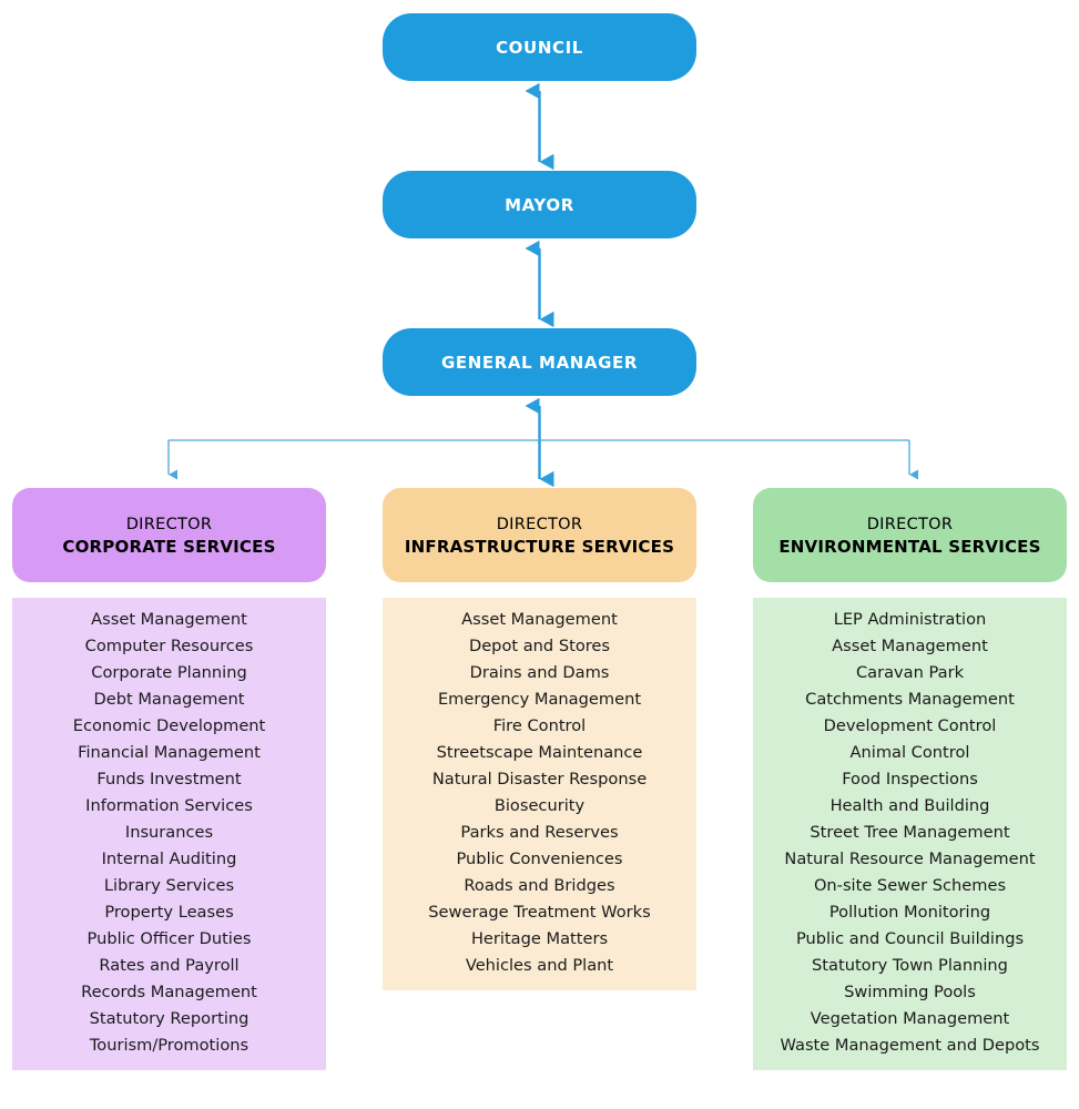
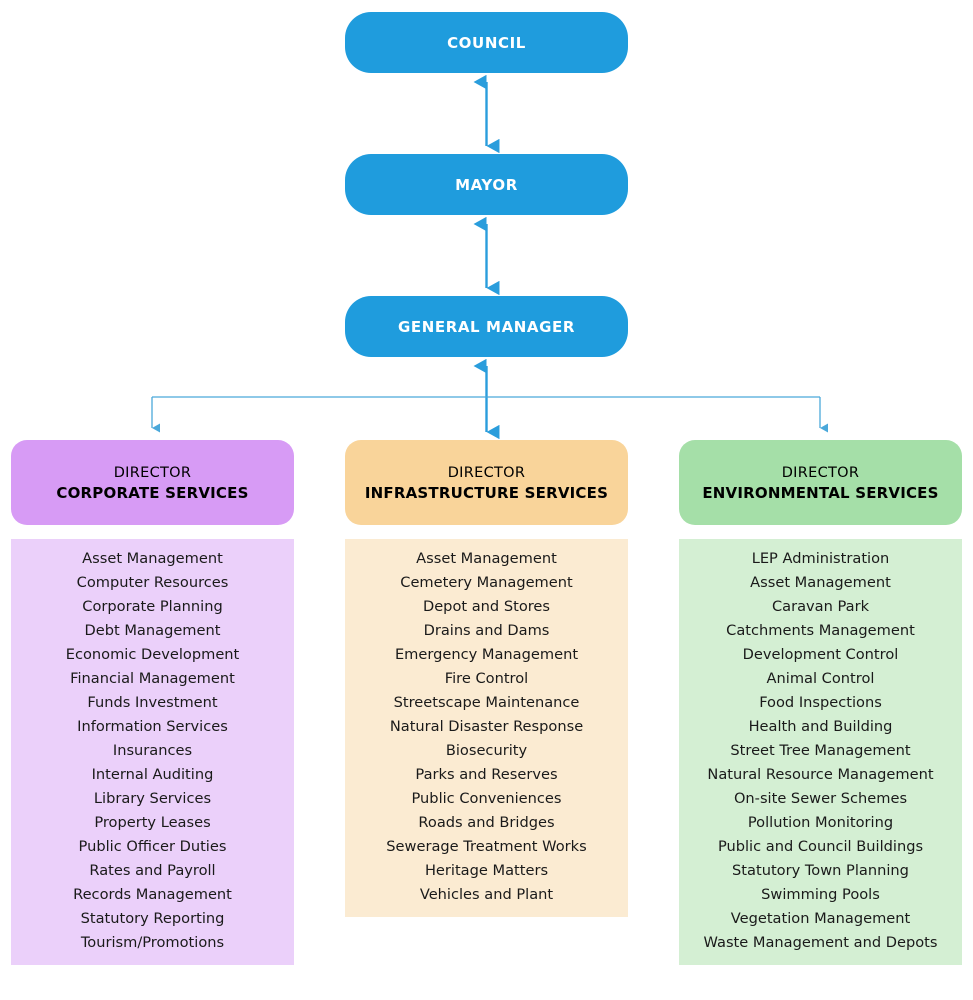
  COUNCIL
  MAYOR
  GENERAL MANAGER
  DIRECTOR
  CORPORATE SERVICES
  Asset Management
  Computer Resources
  Corporate Planning
  Debt Management
  Economic Development
  Financial Management
  Funds Investment
  Information Services
  Insurances
  Internal Auditing
  Library Services
  Property Leases
  Public Officer Duties
  Rates and Payroll
  Records Management
  Statutory Reporting
  Tourism/Promotions
  DIRECTOR
  INFRASTRUCTURE SERVICES
  Asset Management
+ Cemetery Management
  Depot and Stores
  Drains and Dams
  Emergency Management
  Fire Control
  Streetscape Maintenance
  Natural Disaster Response
  Biosecurity
  Parks and Reserves
  Public Conveniences
  Roads and Bridges
  Sewerage Treatment Works
  Heritage Matters
  Vehicles and Plant
  DIRECTOR
  ENVIRONMENTAL SERVICES
  LEP Administration
  Asset Management
  Caravan Park
  Catchments Management
  Development Control
  Animal Control
  Food Inspections
  Health and Building
  Street Tree Management
  Natural Resource Management
  On-site Sewer Schemes
  Pollution Monitoring
  Public and Council Buildings
  Statutory Town Planning
  Swimming Pools
  Vegetation Management
  Waste Management and Depots
